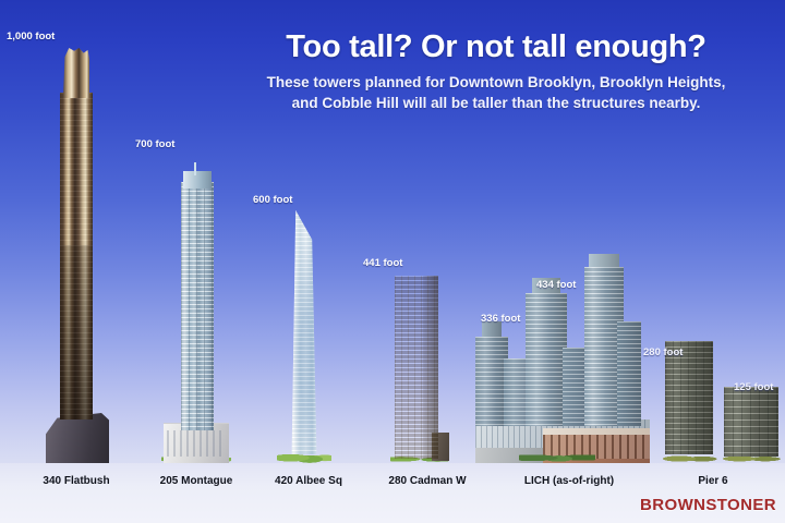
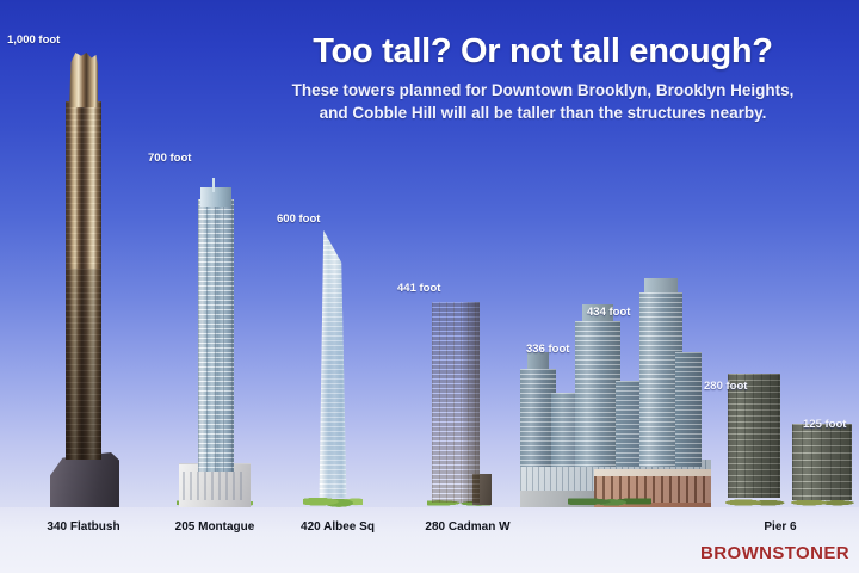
  Too tall? Or not tall enough?
  These towers planned for Downtown Brooklyn, Brooklyn Heights,
  and Cobble Hill will all be taller than the structures nearby.
  1,000 foot
  700 foot
  600 foot
  441 foot
  336 foot
  434 foot
  280 foot
  125 foot
  340 Flatbush
  205 Montague
  420 Albee Sq
  280 Cadman W
- LICH (as-of-right)
  Pier 6
  BROWNSTONER
